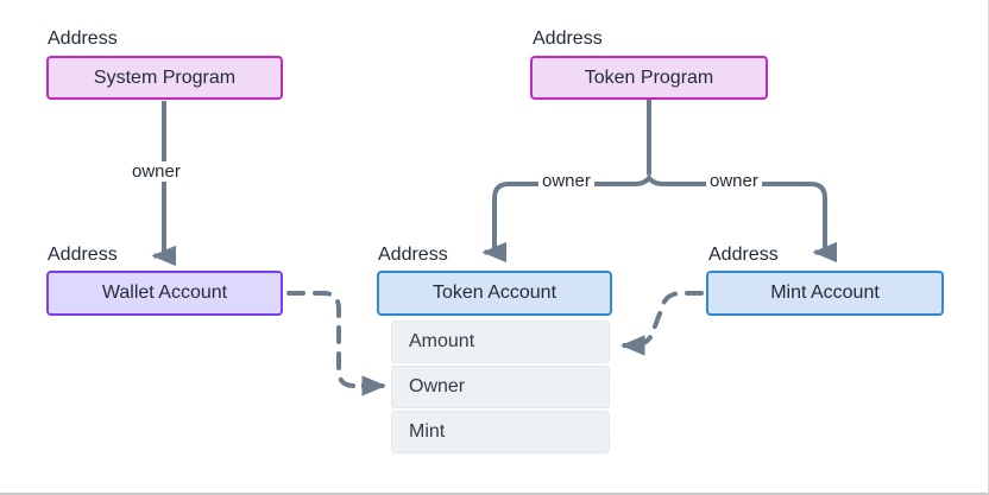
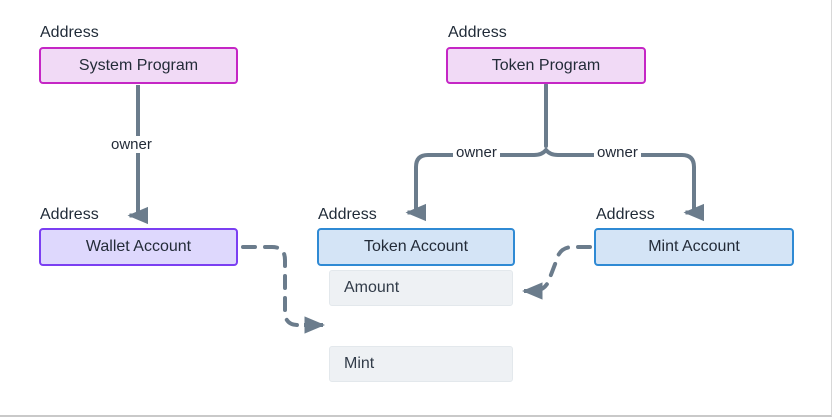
  owner
  owner
  owner
  Address
  System Program
  Address
  Token Program
  Address
  Wallet Account
  Address
  Token Account
  Amount
- Owner
  Mint
  Address
  Mint Account
